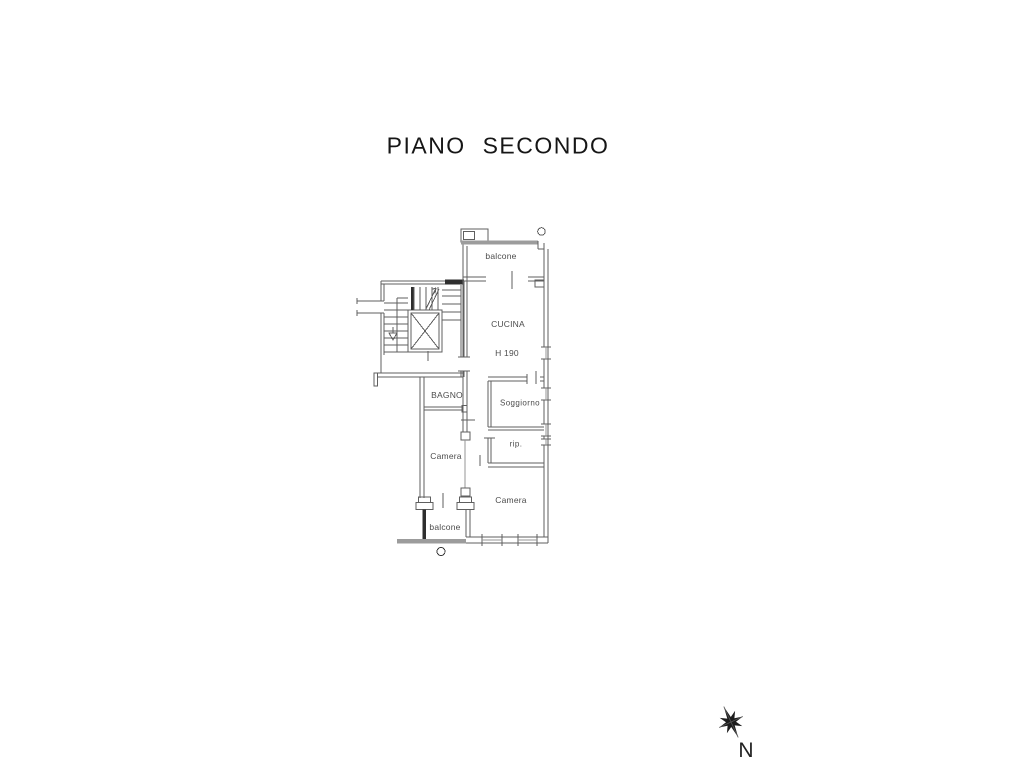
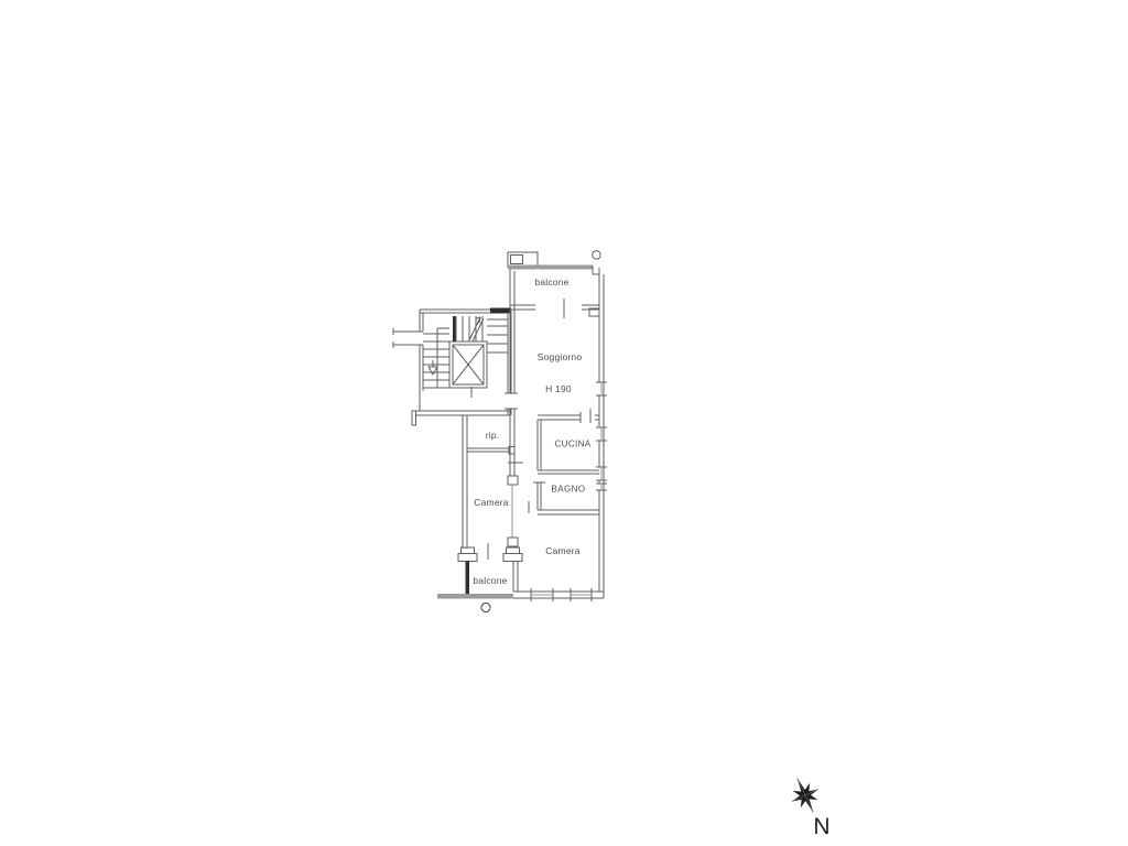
- PIANO SECONDO
  balcone
- CUCINA
+ Soggiorno
  H 190
- BAGNO
+ rip.
- Soggiorno
+ CUCINA
- rip.
+ BAGNO
  Camera
  Camera
  balcone
  N
